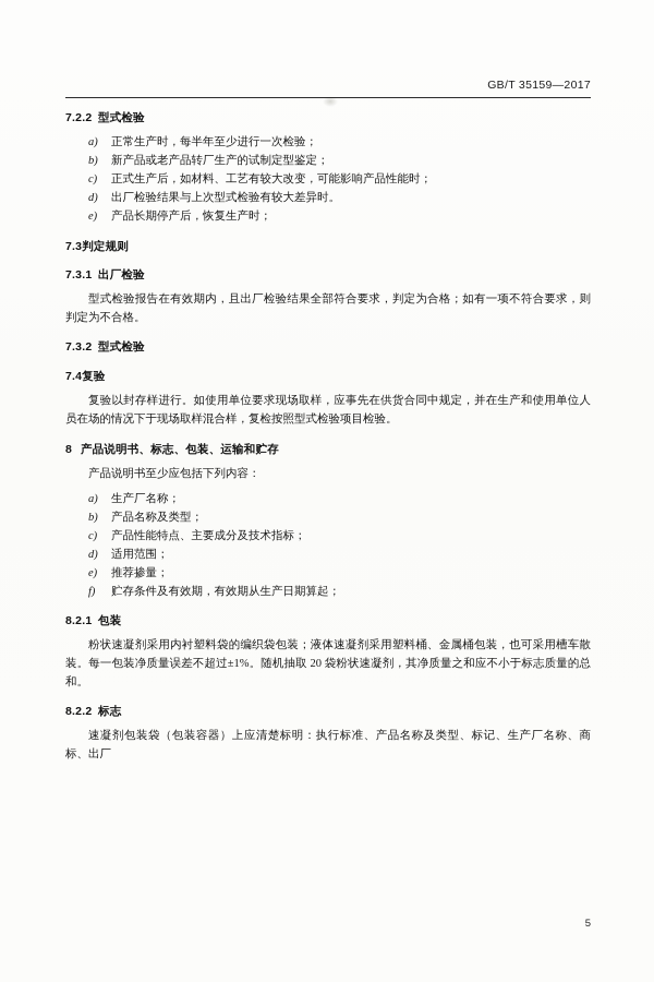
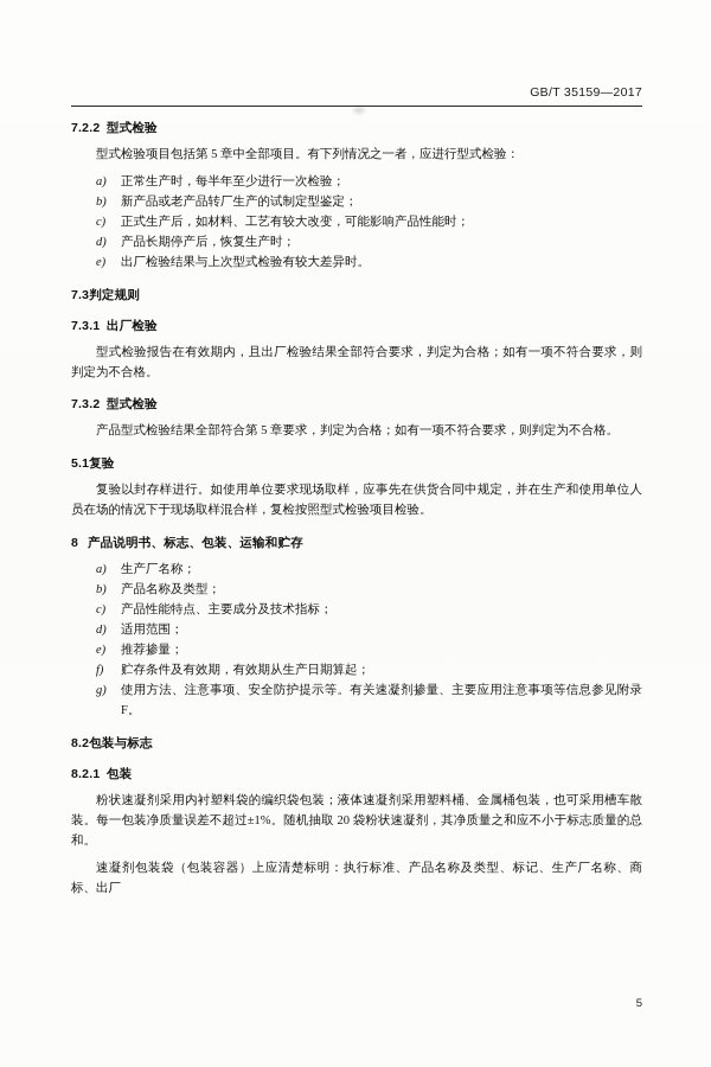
  GB/T 35159—2017
  7.2.2 型式检验
+ 型式检验项目包括第 5 章中全部项目。有下列情况之一者，应进行型式检验：
  a)
  正常生产时，每半年至少进行一次检验；
  b)
  新产品或老产品转厂生产的试制定型鉴定；
  c)
  正式生产后，如材料、工艺有较大改变，可能影响产品性能时；
  d)
- 出厂检验结果与上次型式检验有较大差异时。
+ 产品长期停产后，恢复生产时；
  e)
- 产品长期停产后，恢复生产时；
+ 出厂检验结果与上次型式检验有较大差异时。
  7.3判定规则
  7.3.1 出厂检验
  型式检验报告在有效期内，且出厂检验结果全部符合要求，判定为合格；如有一项不符合要求，则判定为不合格。
  7.3.2 型式检验
+ 产品型式检验结果全部符合第 5 章要求，判定为合格；如有一项不符合要求，则判定为不合格。
- 7.4复验
+ 5.1复验
  复验以封存样进行。如使用单位要求现场取样，应事先在供货合同中规定，并在生产和使用单位人员在场的情况下于现场取样混合样，复检按照型式检验项目检验。
  8 产品说明书、标志、包装、运输和贮存
- 产品说明书至少应包括下列内容：
  a)
  生产厂名称；
  b)
  产品名称及类型；
  c)
  产品性能特点、主要成分及技术指标；
  d)
  适用范围；
  e)
  推荐掺量；
  f)
  贮存条件及有效期，有效期从生产日期算起；
+ g)
+ 使用方法、注意事项、安全防护提示等。有关速凝剂掺量、主要应用注意事项等信息参见附录 F。
+ 8.2包装与标志
  8.2.1 包装
  粉状速凝剂采用内衬塑料袋的编织袋包装；液体速凝剂采用塑料桶、金属桶包装，也可采用槽车散装。每一包装净质量误差不超过±1%。随机抽取 20 袋粉状速凝剂，其净质量之和应不小于标志质量的总和。
- 8.2.2 标志
  速凝剂包装袋（包装容器）上应清楚标明：执行标准、产品名称及类型、标记、生产厂名称、商标、出厂
  5
